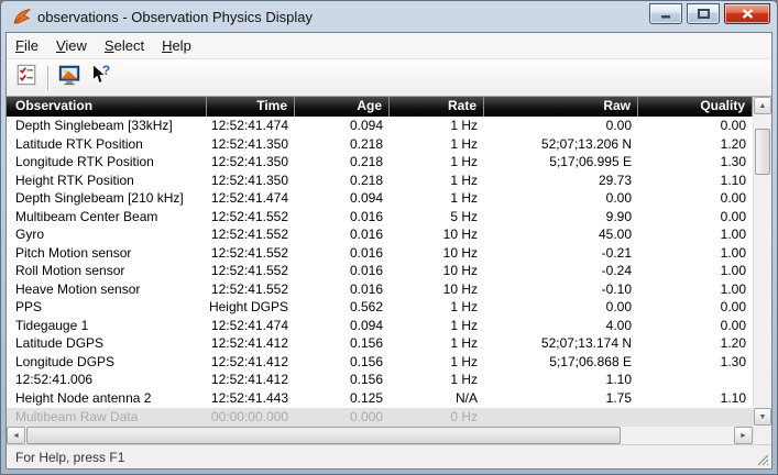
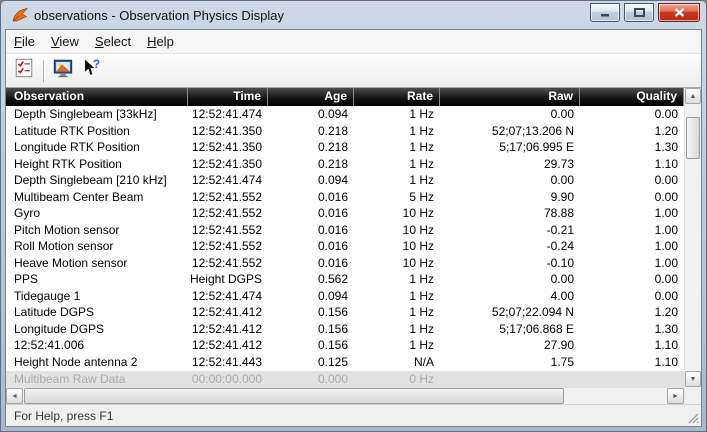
  observations - Observation Physics Display
  File
  View
  Select
  Help
  ?
  Observation
  Time
  Age
  Rate
  Raw
  Quality
  Depth Singlebeam [33kHz]
  12:52:41.474
  0.094
  1 Hz
  0.00
  0.00
  Latitude RTK Position
  12:52:41.350
  0.218
  1 Hz
  52;07;13.206 N
  1.20
  Longitude RTK Position
  12:52:41.350
  0.218
  1 Hz
  5;17;06.995 E
  1.30
  Height RTK Position
  12:52:41.350
  0.218
  1 Hz
  29.73
  1.10
  Depth Singlebeam [210 kHz]
  12:52:41.474
  0.094
  1 Hz
  0.00
  0.00
  Multibeam Center Beam
  12:52:41.552
  0.016
  5 Hz
  9.90
  0.00
  Gyro
  12:52:41.552
  0.016
  10 Hz
- 45.00
+ 78.88
  1.00
  Pitch Motion sensor
  12:52:41.552
  0.016
  10 Hz
  -0.21
  1.00
  Roll Motion sensor
  12:52:41.552
  0.016
  10 Hz
  -0.24
  1.00
  Heave Motion sensor
  12:52:41.552
  0.016
  10 Hz
  -0.10
  1.00
  PPS
  Height DGPS
  0.562
  1 Hz
  0.00
  0.00
  Tidegauge 1
  12:52:41.474
  0.094
  1 Hz
  4.00
  0.00
  Latitude DGPS
  12:52:41.412
  0.156
  1 Hz
- 52;07;13.174 N
+ 52;07;22.094 N
  1.20
  Longitude DGPS
  12:52:41.412
  0.156
  1 Hz
  5;17;06.868 E
  1.30
  12:52:41.006
  12:52:41.412
  0.156
  1 Hz
+ 27.90
  1.10
  Height Node antenna 2
  12:52:41.443
  0.125
  N/A
  1.75
  1.10
  Multibeam Raw Data
  00:00:00.000
  0.000
  0 Hz
  For Help, press F1
